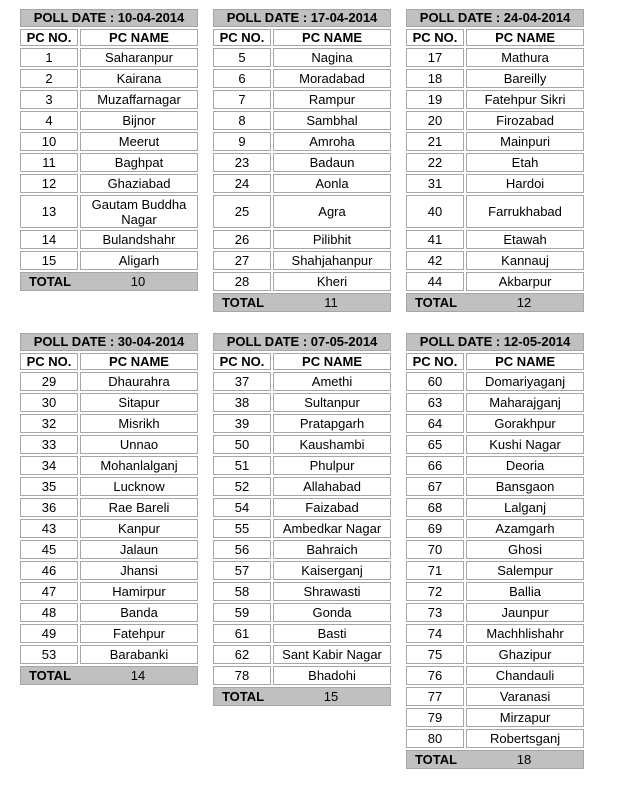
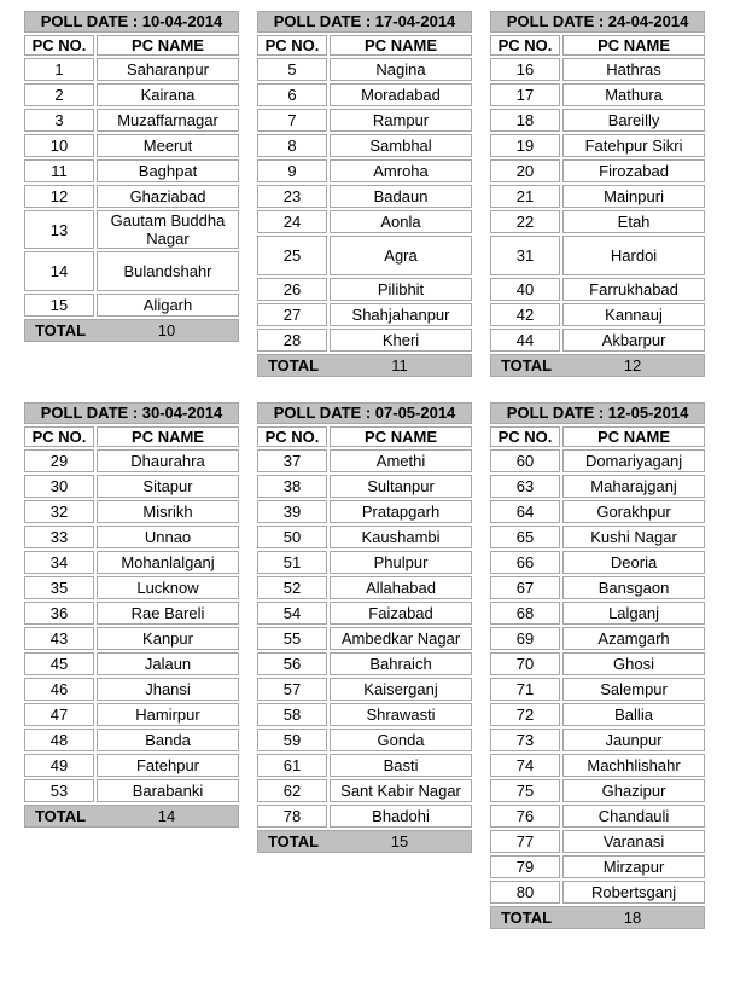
  POLL DATE : 10-04-2014
  PC NO.	PC NAME
  1	Saharanpur
  2	Kairana
  3	Muzaffarnagar
- 4	Bijnor
  10	Meerut
  11	Baghpat
  12	Ghaziabad
  13	Gautam Buddha Nagar
  14	Bulandshahr
  15	Aligarh
  TOTAL 10
  POLL DATE : 17-04-2014
  PC NO.	PC NAME
  5	Nagina
  6	Moradabad
  7	Rampur
  8	Sambhal
  9	Amroha
  23	Badaun
  24	Aonla
  25	Agra
  26	Pilibhit
  27	Shahjahanpur
  28	Kheri
  TOTAL 11
  POLL DATE : 24-04-2014
  PC NO.	PC NAME
+ 16	Hathras
  17	Mathura
  18	Bareilly
  19	Fatehpur Sikri
  20	Firozabad
  21	Mainpuri
  22	Etah
  31	Hardoi
  40	Farrukhabad
- 41	Etawah
  42	Kannauj
  44	Akbarpur
  TOTAL 12
  POLL DATE : 30-04-2014
  PC NO.	PC NAME
  29	Dhaurahra
  30	Sitapur
  32	Misrikh
  33	Unnao
  34	Mohanlalganj
  35	Lucknow
  36	Rae Bareli
  43	Kanpur
  45	Jalaun
  46	Jhansi
  47	Hamirpur
  48	Banda
  49	Fatehpur
  53	Barabanki
  TOTAL 14
  POLL DATE : 07-05-2014
  PC NO.	PC NAME
  37	Amethi
  38	Sultanpur
  39	Pratapgarh
  50	Kaushambi
  51	Phulpur
  52	Allahabad
  54	Faizabad
  55	Ambedkar Nagar
  56	Bahraich
  57	Kaiserganj
  58	Shrawasti
  59	Gonda
  61	Basti
  62	Sant Kabir Nagar
  78	Bhadohi
  TOTAL 15
  POLL DATE : 12-05-2014
  PC NO.	PC NAME
  60	Domariyaganj
  63	Maharajganj
  64	Gorakhpur
  65	Kushi Nagar
  66	Deoria
  67	Bansgaon
  68	Lalganj
  69	Azamgarh
  70	Ghosi
  71	Salempur
  72	Ballia
  73	Jaunpur
  74	Machhlishahr
  75	Ghazipur
  76	Chandauli
  77	Varanasi
  79	Mirzapur
  80	Robertsganj
  TOTAL 18
